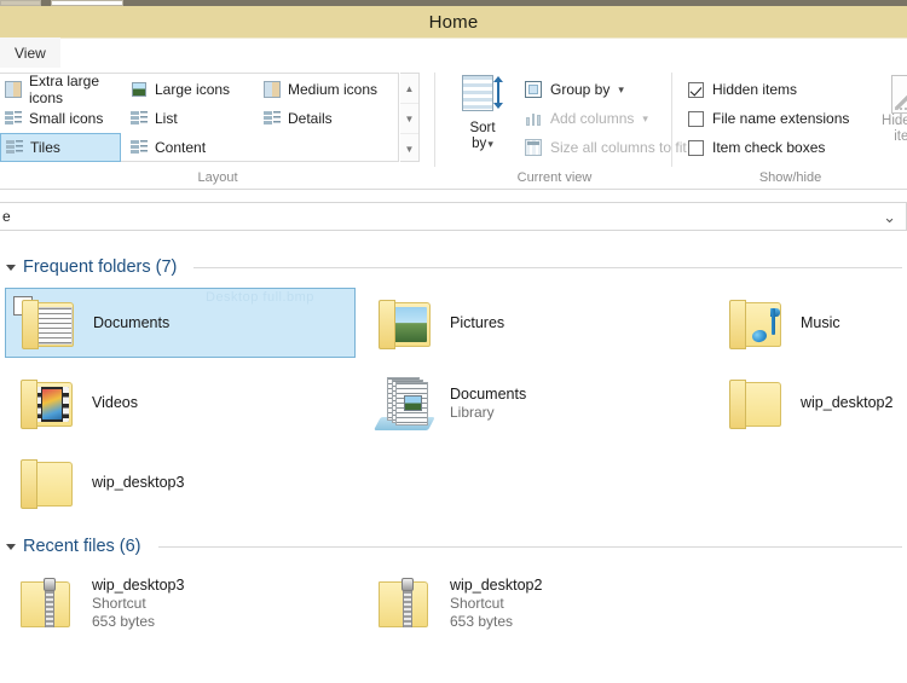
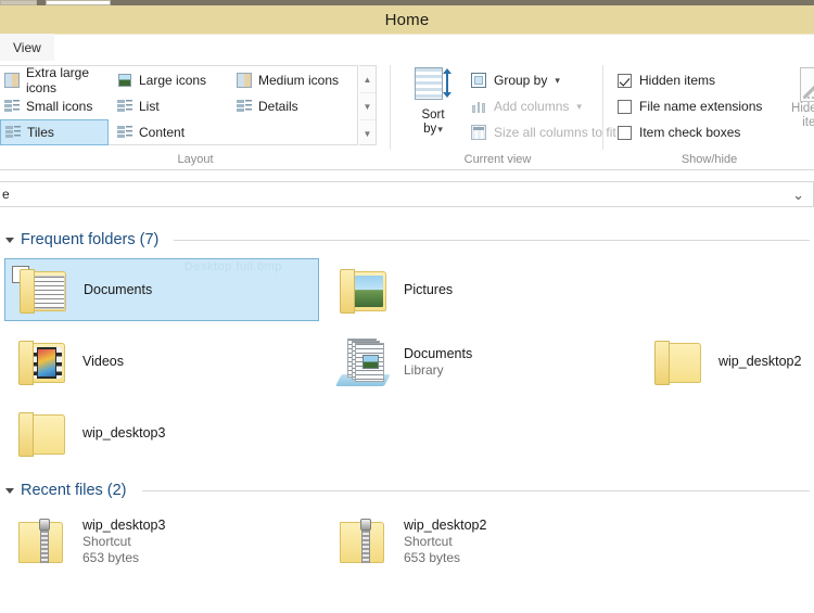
  Home
  View
  Extra large icons
  Large icons
  Medium icons
  Small icons
  List
  Details
  Tiles
  Content
  ▲
  ▼
  ▼
  Layout
  Sort
  by▾
  Group by
  ▾
  Add columns
  ▾
  Size all columns to fit
  Current view
  Hidden items
  File name extensions
  Item check boxes
  Show/hide
  e
  ⌄
  Frequent folders (7)
  Documents
  Pictures
- Music
  Videos
  Documents
  Library
  wip_desktop2
  wip_desktop3
- Recent files (6)
+ Recent files (2)
  wip_desktop3
  Shortcut
  653 bytes
  wip_desktop2
  Shortcut
  653 bytes
